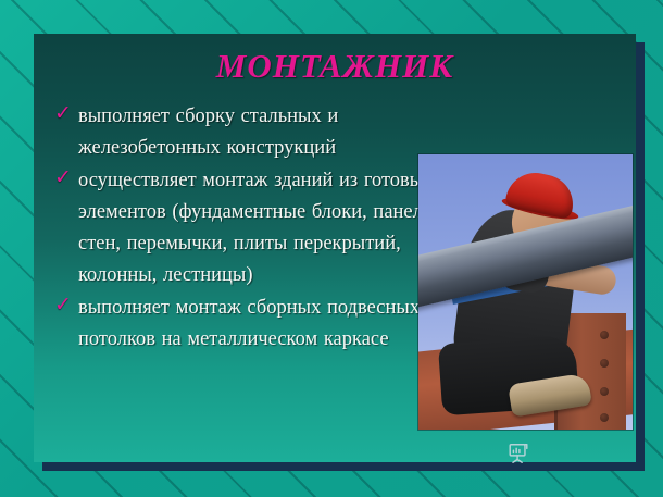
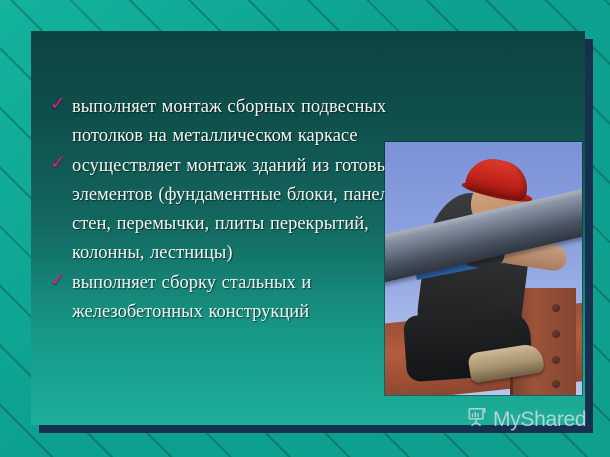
- МОНТАЖНИК
  ✓
- выполняет сборку стальных и железобетонных конструкций
+ выполняет монтаж сборных подвесных потолков на металлическом каркасе
  ✓
  осуществляет монтаж зданий из готовы элементов (фундаментные блоки, пане стен, перемычки, плиты перекрытий, колонны, лестницы)
  ✓
- выполняет монтаж сборных подвесных потолков на металлическом каркасе
+ выполняет сборку стальных и железобетонных конструкций
+ MyShared
